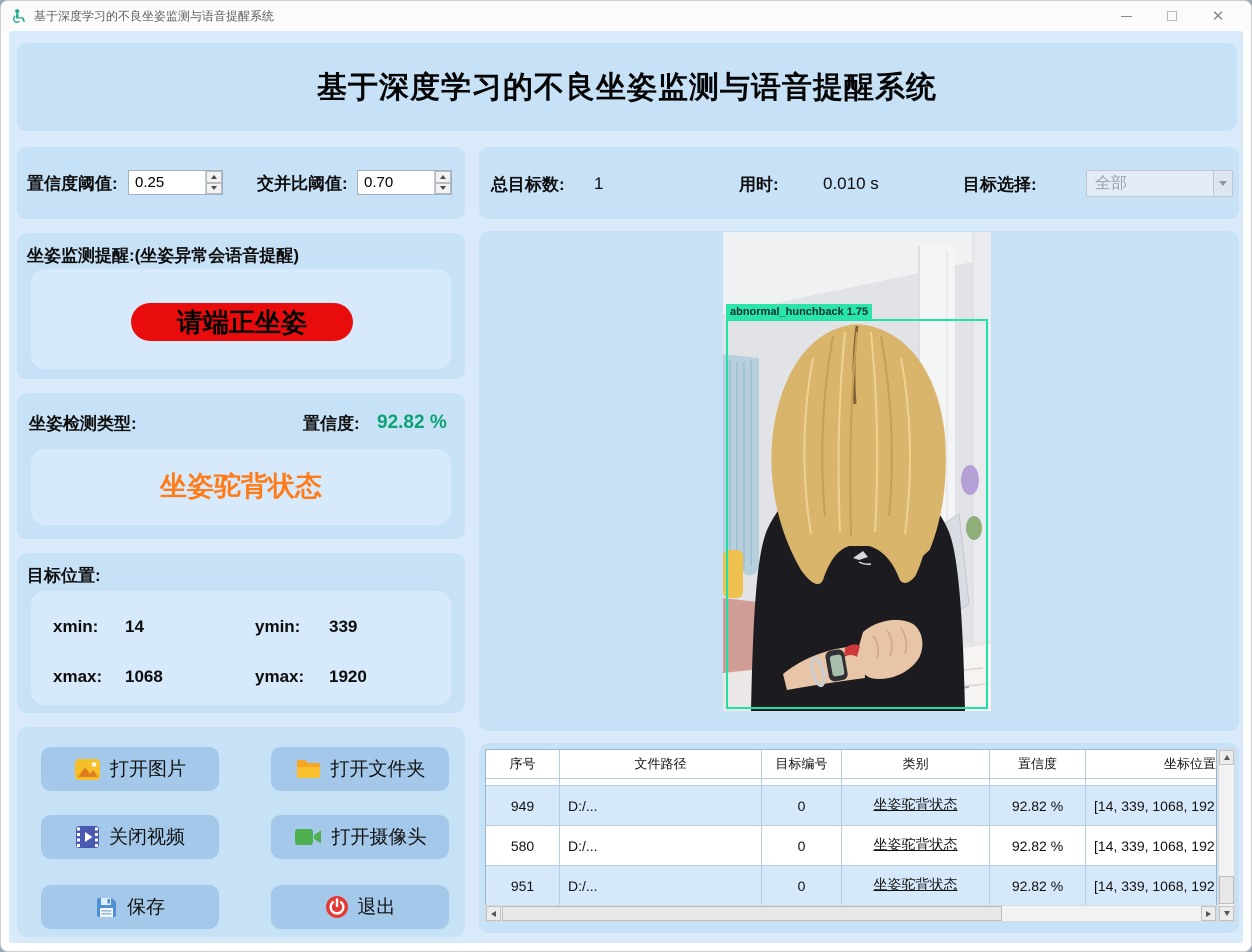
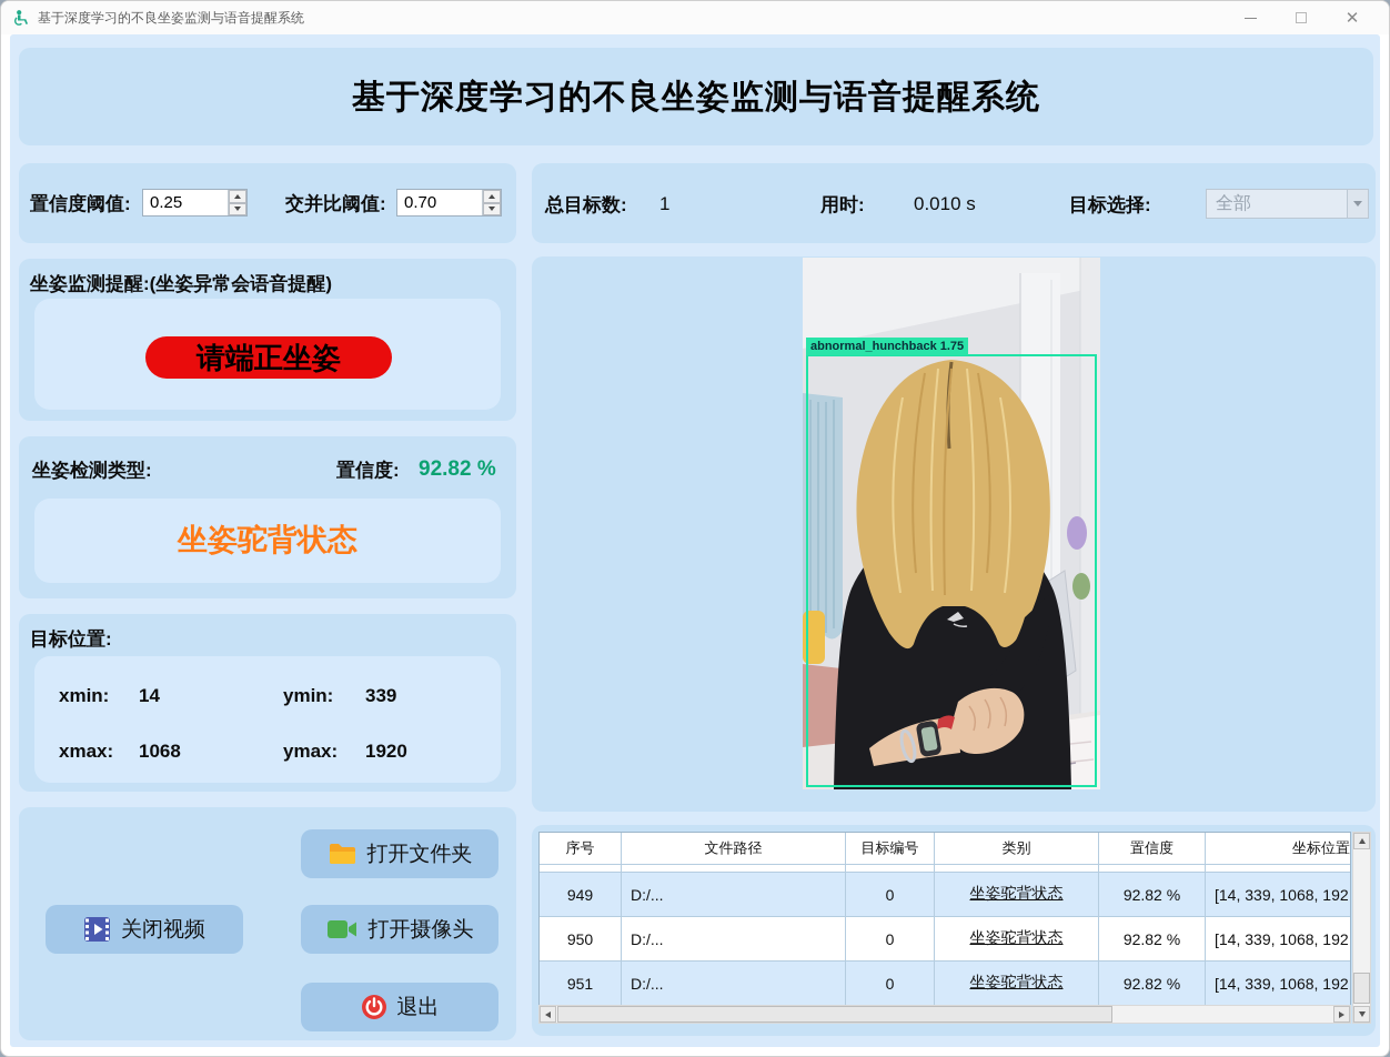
  基于深度学习的不良坐姿监测与语音提醒系统
  ✕
  基于深度学习的不良坐姿监测与语音提醒系统
  置信度阈值:
  0.25
  交并比阈值:
  0.70
  总目标数:
  1
  用时:
  0.010 s
  目标选择:
  全部
  坐姿监测提醒:(坐姿异常会语音提醒)
  请端正坐姿
  坐姿检测类型:
  置信度:
  92.82 %
  坐姿驼背状态
  目标位置:
  xmin:
  14
  ymin:
  339
  xmax:
  1068
  ymax:
  1920
- 打开图片
  打开文件夹
  关闭视频
  打开摄像头
- 保存
  退出
  abnormal_hunchback 1.75
  序号
  文件路径
  目标编号
  类别
  置信度
  坐标位置
  949
  D:/...
  0
  坐姿驼背状态
  92.82 %
  [14, 339, 1068, 192
- 580
+ 950
  D:/...
  0
  坐姿驼背状态
  92.82 %
  [14, 339, 1068, 192
  951
  D:/...
  0
  坐姿驼背状态
  92.82 %
  [14, 339, 1068, 192
